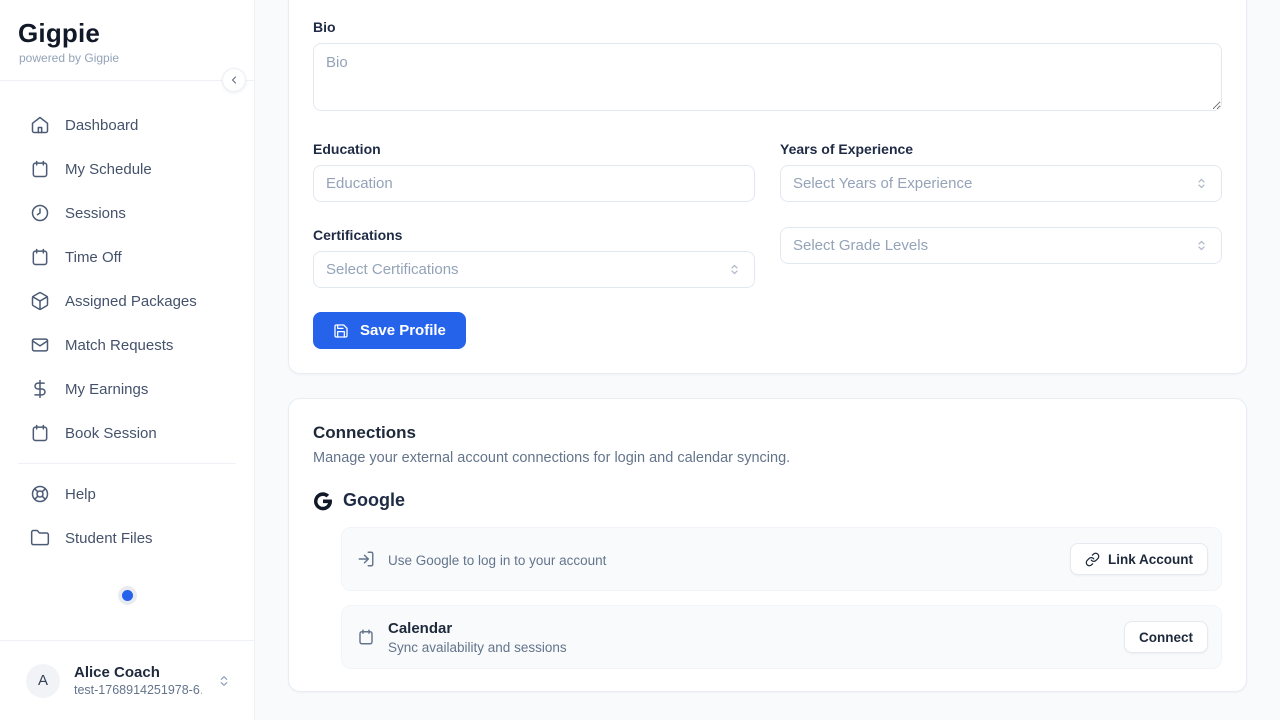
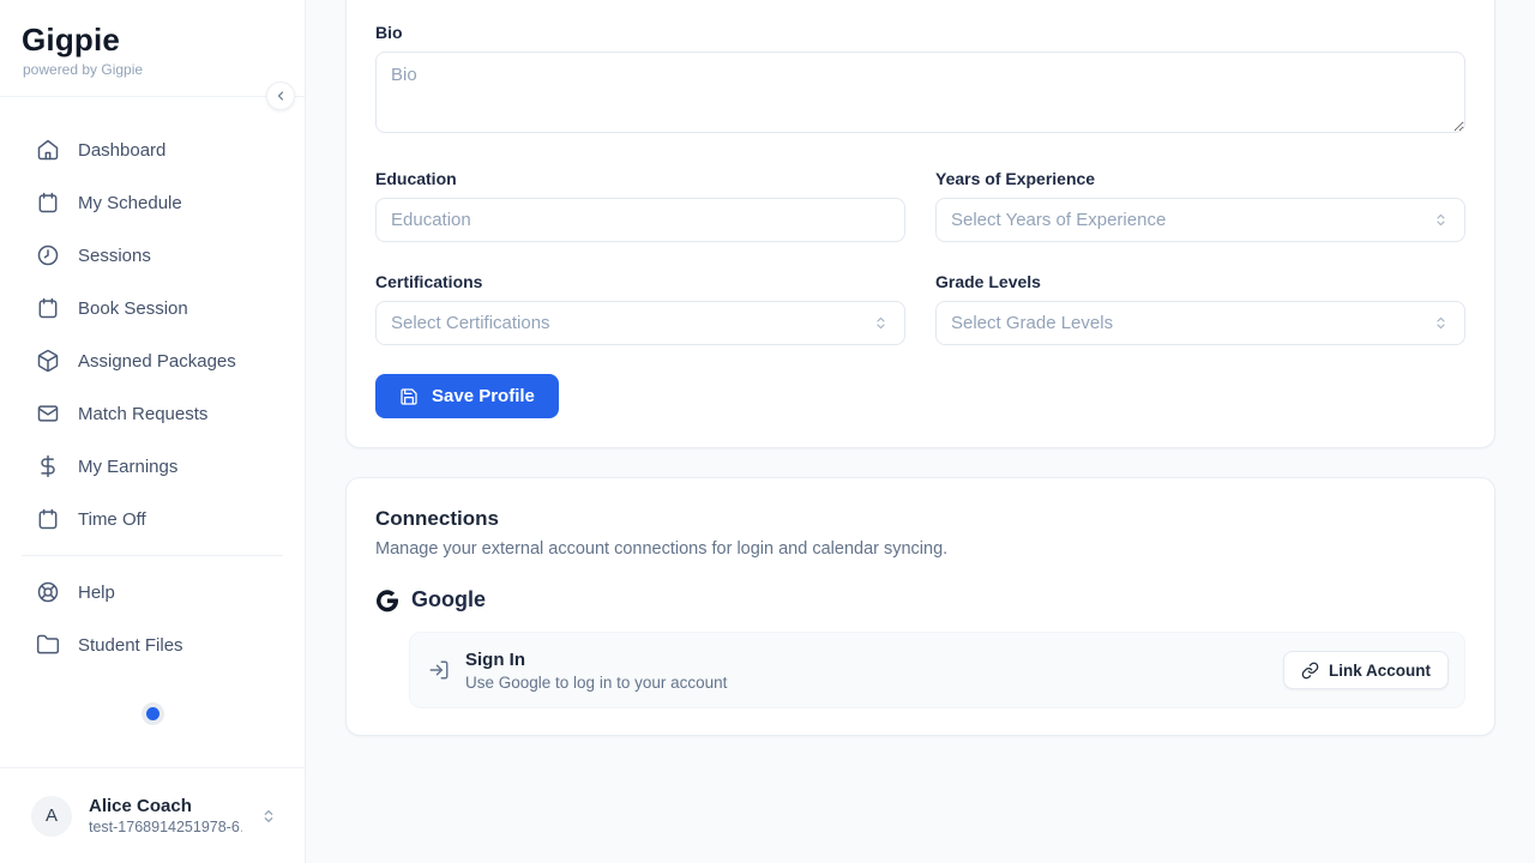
  Gigpie
  powered by Gigpie
  Dashboard
  My Schedule
  Sessions
- Time Off
+ Book Session
  Assigned Packages
  Match Requests
  My Earnings
- Book Session
+ Time Off
  Help
  Student Files
  A
  Alice Coach
  test-1768914251978-6
  Bio
  Bio
  Education
  Education
  Years of Experience
  Select Years of Experience
  Certifications
  Select Certifications
+ Grade Levels
  Select Grade Levels
  Save Profile
  Connections
  Manage your external account connections for login and calendar syncing.
  Google
+ Sign In
  Use Google to log in to your account
  Link Account
- Calendar
- Sync availability and sessions
- Connect
